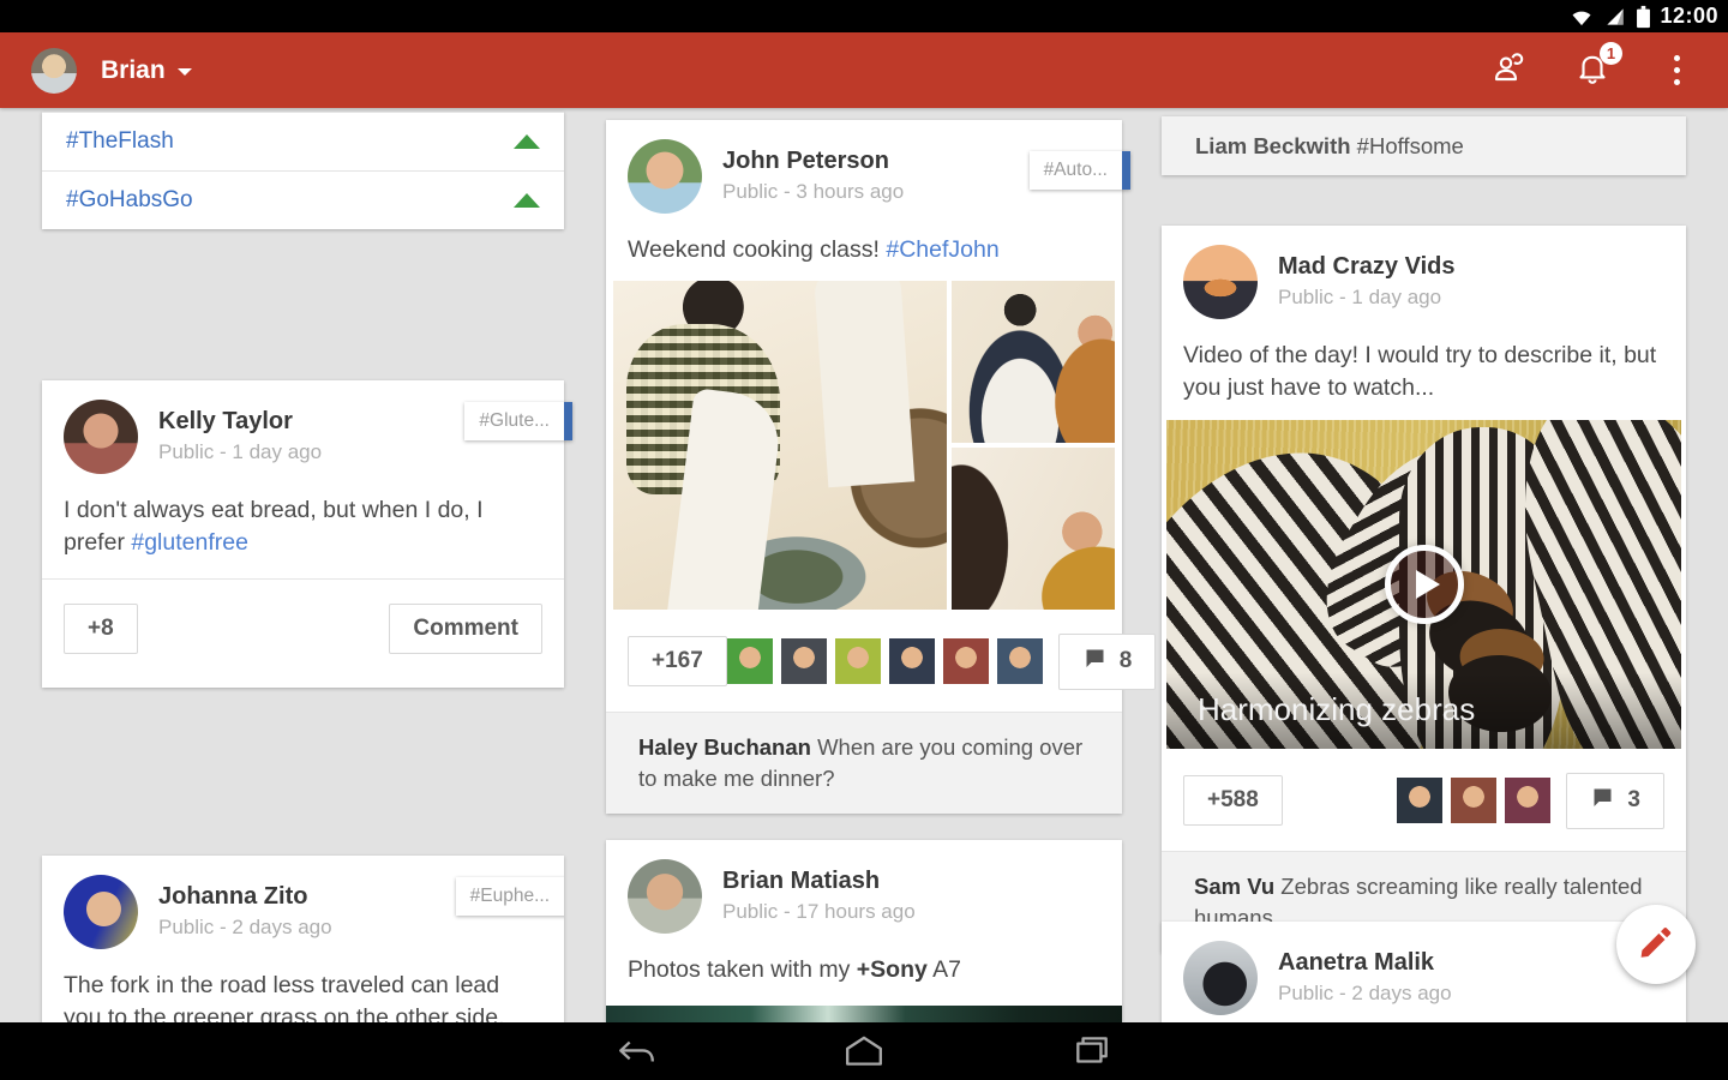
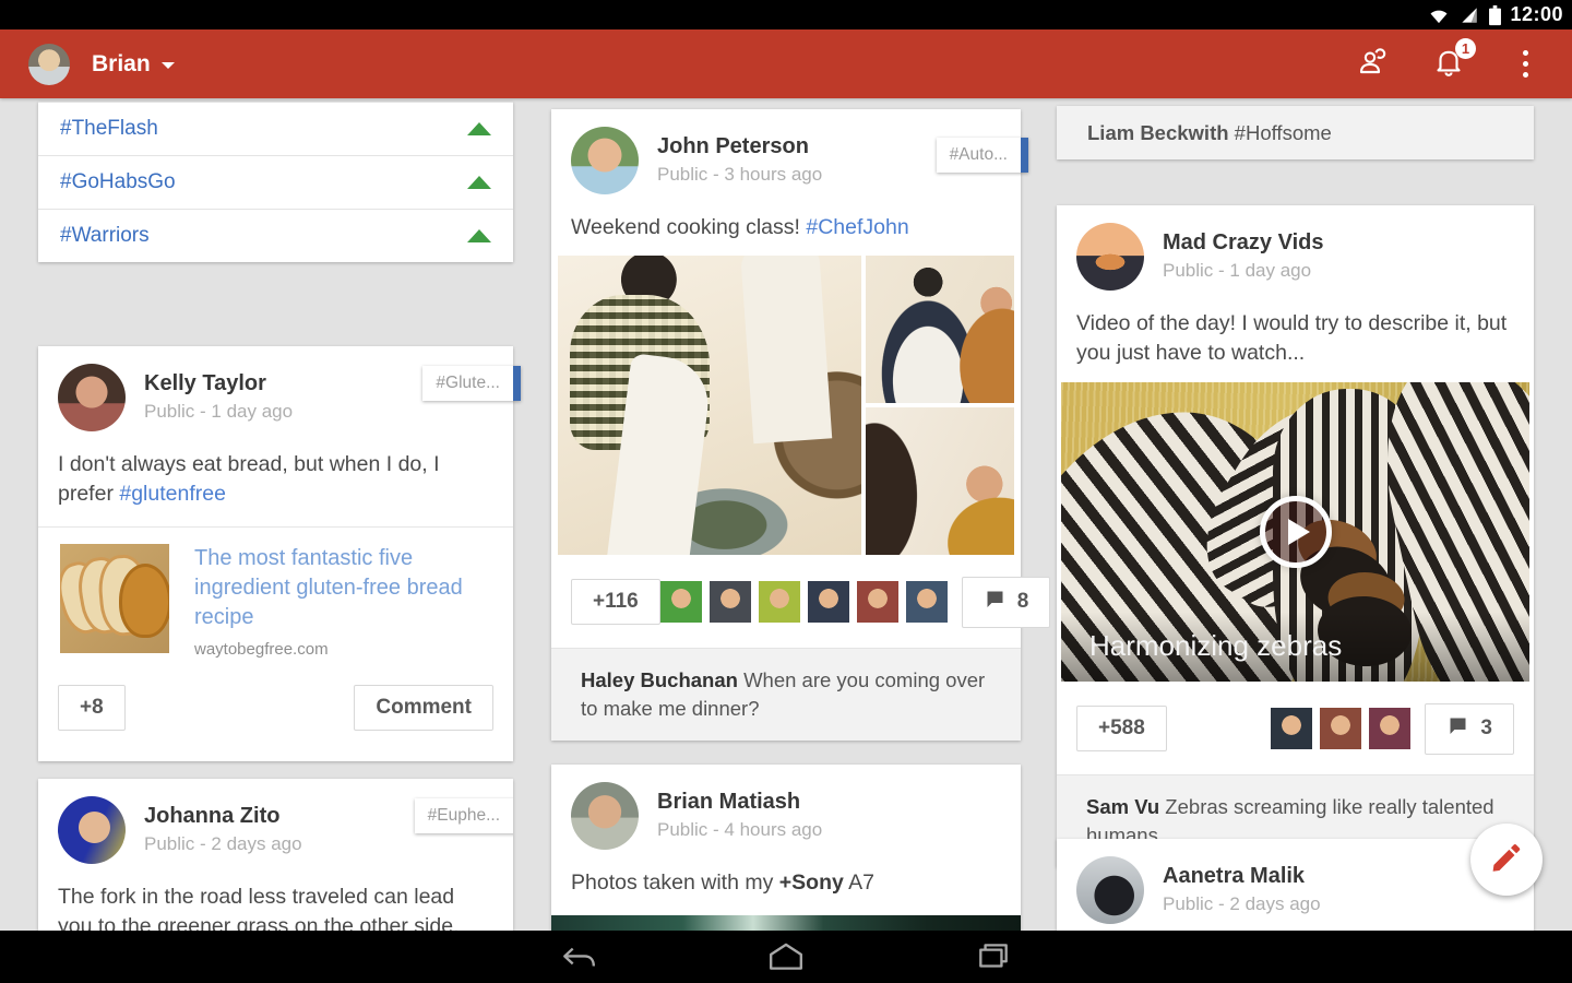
  12:00
  Brian
  1
  #TheFlash
  #GoHabsGo
+ #Warriors
  #Glute...
  Kelly Taylor
  Public - 1 day ago
  I don't always eat bread, but when I do, I prefer #glutenfree
+ The most fantastic five ingredient gluten-free bread recipe
+ waytobegfree.com
  +8
  Comment
  #Euphe...
  Johanna Zito
  Public - 2 days ago
  The fork in the road less traveled can lead you to the greener grass on the other side.
  #Auto...
  John Peterson
  Public - 3 hours ago
  Weekend cooking class! #ChefJohn
- +167
+ +116
  8
  Haley Buchanan When are you coming over to make me dinner?
  Brian Matiash
- Public - 17 hours ago
+ Public - 4 hours ago
  Photos taken with my +Sony A7
  Liam Beckwith #Hoffsome
  Mad Crazy Vids
  Public - 1 day ago
  Video of the day! I would try to describe it, but you just have to watch...
  Harmonizing zebras
  +588
  3
  Sam Vu Zebras screaming like really talented humans
  Aanetra Malik
  Public - 2 days ago
